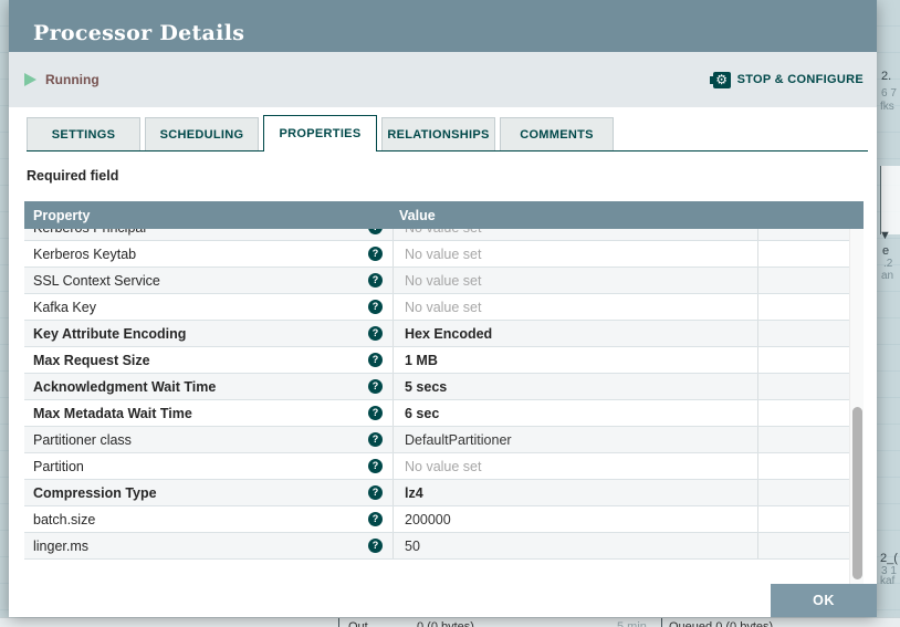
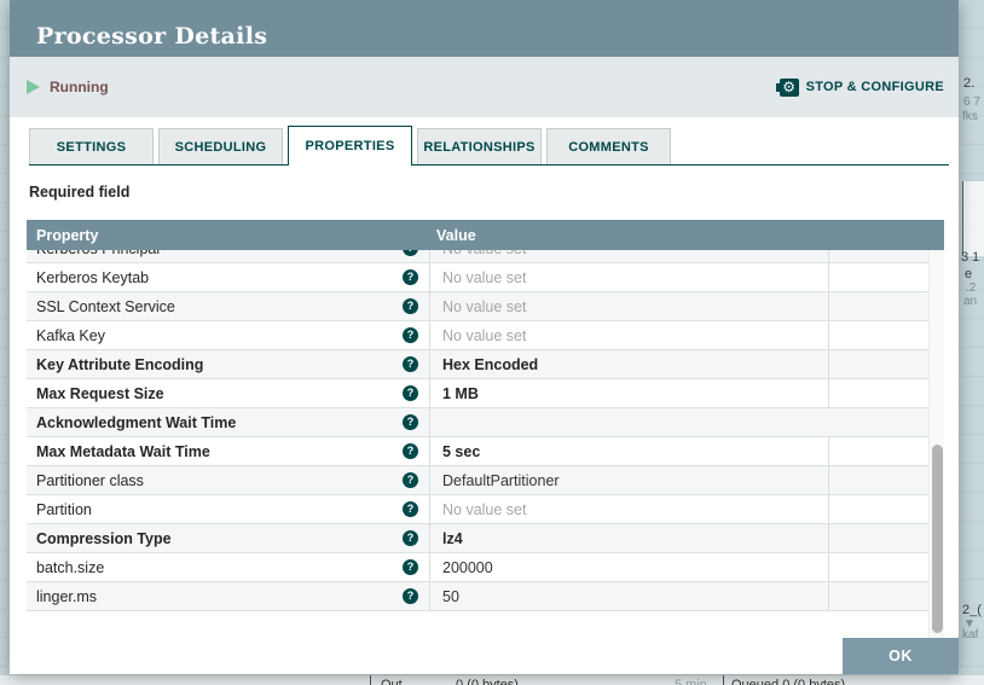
  2.
  6 7
  fks
- ▼
+ 3 1
  e
  .2
  an
  2_(
- 3 1
+ ▼
  kaf
  Processor Details
  Running
  ⚙
  STOP & CONFIGURE
  SETTINGS
  SCHEDULING
  PROPERTIES
  RELATIONSHIPS
  COMMENTS
  Required field
  Property
  Value
  Kerberos Keytab
  ?
  No value set
  SSL Context Service
  ?
  No value set
  Kafka Key
  ?
  No value set
  Key Attribute Encoding
  ?
  Hex Encoded
  Max Request Size
  ?
  1 MB
  Acknowledgment Wait Time
  ?
- 5 secs
  Max Metadata Wait Time
  ?
- 6 sec
+ 5 sec
  Partitioner class
  ?
  DefaultPartitioner
  Partition
  ?
  No value set
  Compression Type
  ?
  lz4
  batch.size
  ?
  200000
  linger.ms
  ?
  50
  OK
